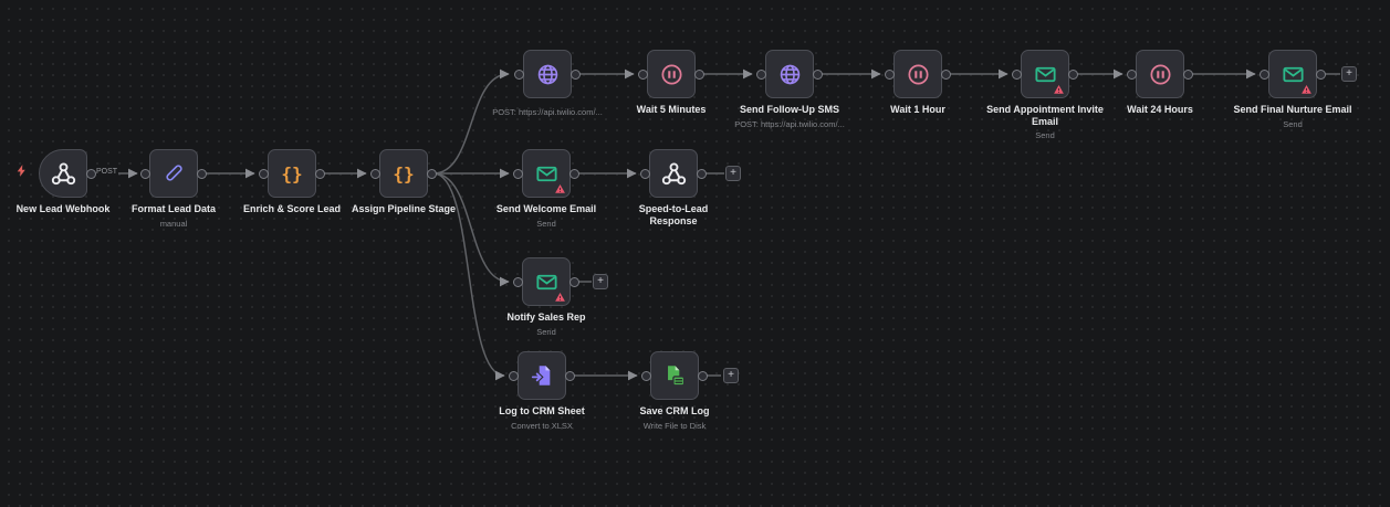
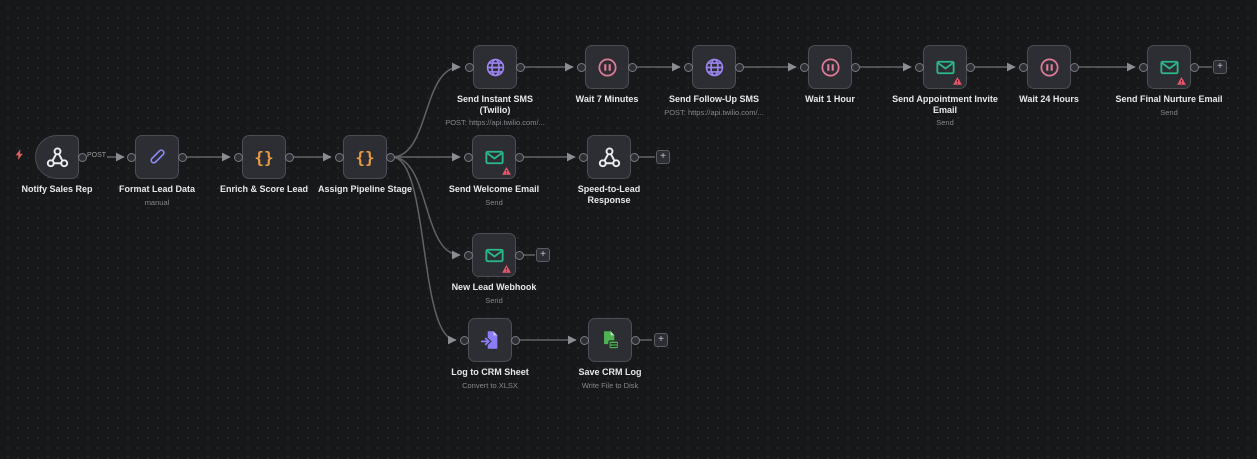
- New Lead Webhook
+ Notify Sales Rep
  Format Lead Data
  manual
  {}
  Enrich & Score Lead
  {}
  Assign Pipeline Stage
+ Send Instant SMS
+ (Twilio)
  POST: https://api.twilio.com/...
- Wait 5 Minutes
+ Wait 7 Minutes
  Send Follow-Up SMS
  POST: https://api.twilio.com/...
  Wait 1 Hour
  Send Appointment Invite
  Email
  Send
  Wait 24 Hours
  Send Final Nurture Email
  Send
  Send Welcome Email
  Send
  Speed-to-Lead
  Response
- Notify Sales Rep
+ New Lead Webhook
  Send
  Log to CRM Sheet
  Convert to XLSX
  Save CRM Log
  Write File to Disk
  +
  +
  +
  +
